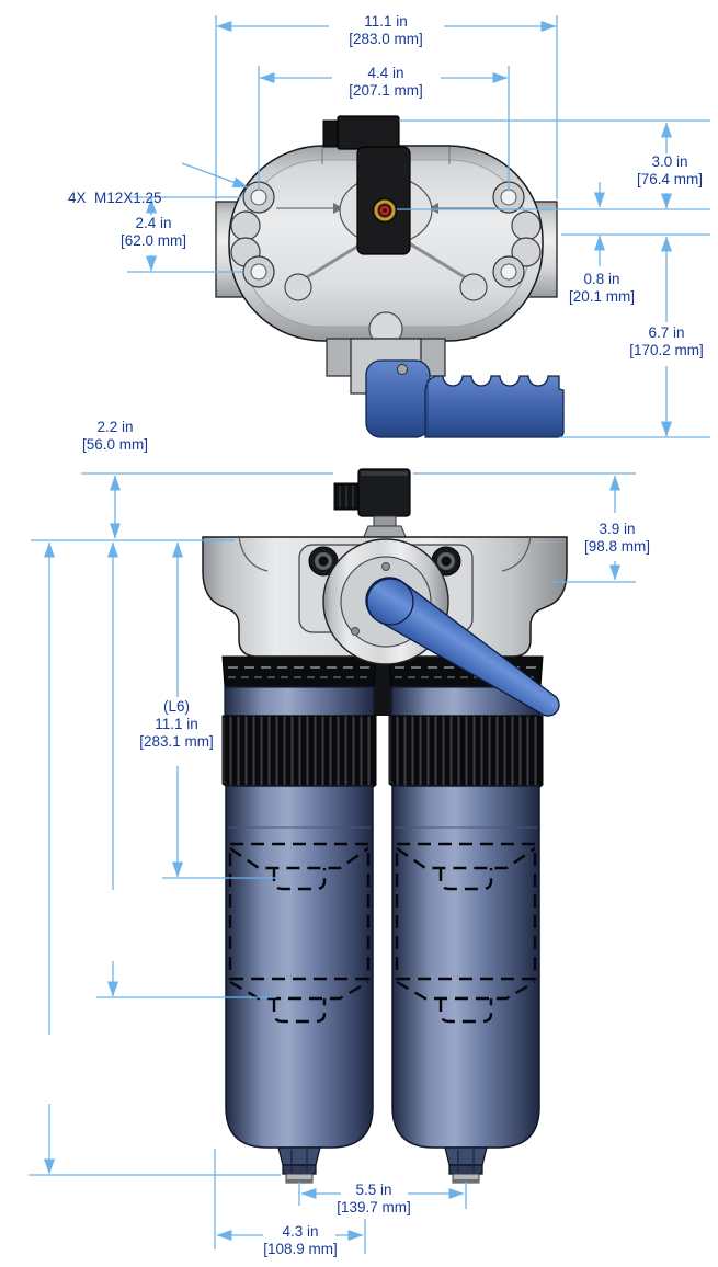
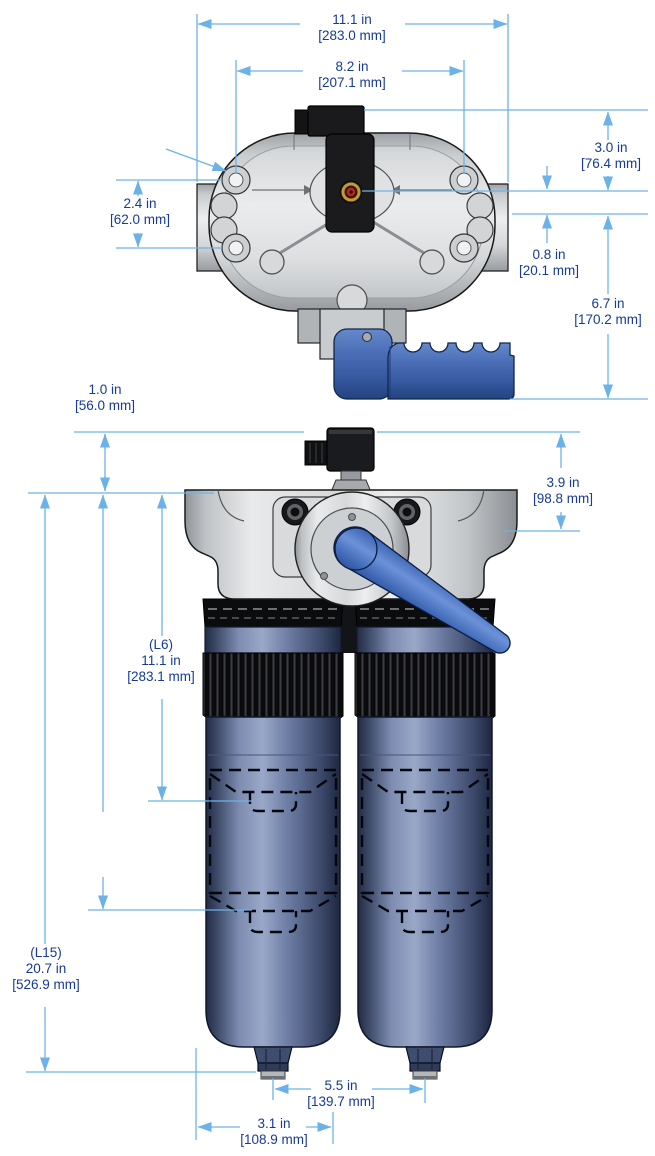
  11.1 in
  [283.0 mm]
- 4.4 in
+ 8.2 in
  [207.1 mm]
- 4X M12X1.25
  2.4 in
  [62.0 mm]
  3.0 in
  [76.4 mm]
  0.8 in
  [20.1 mm]
  6.7 in
  [170.2 mm]
- 2.2 in
+ 1.0 in
  [56.0 mm]
  3.9 in
  [98.8 mm]
  (L6)
  11.1 in
  [283.1 mm]
+ (L15)
+ 20.7 in
+ [526.9 mm]
  5.5 in
  [139.7 mm]
- 4.3 in
+ 3.1 in
  [108.9 mm]
